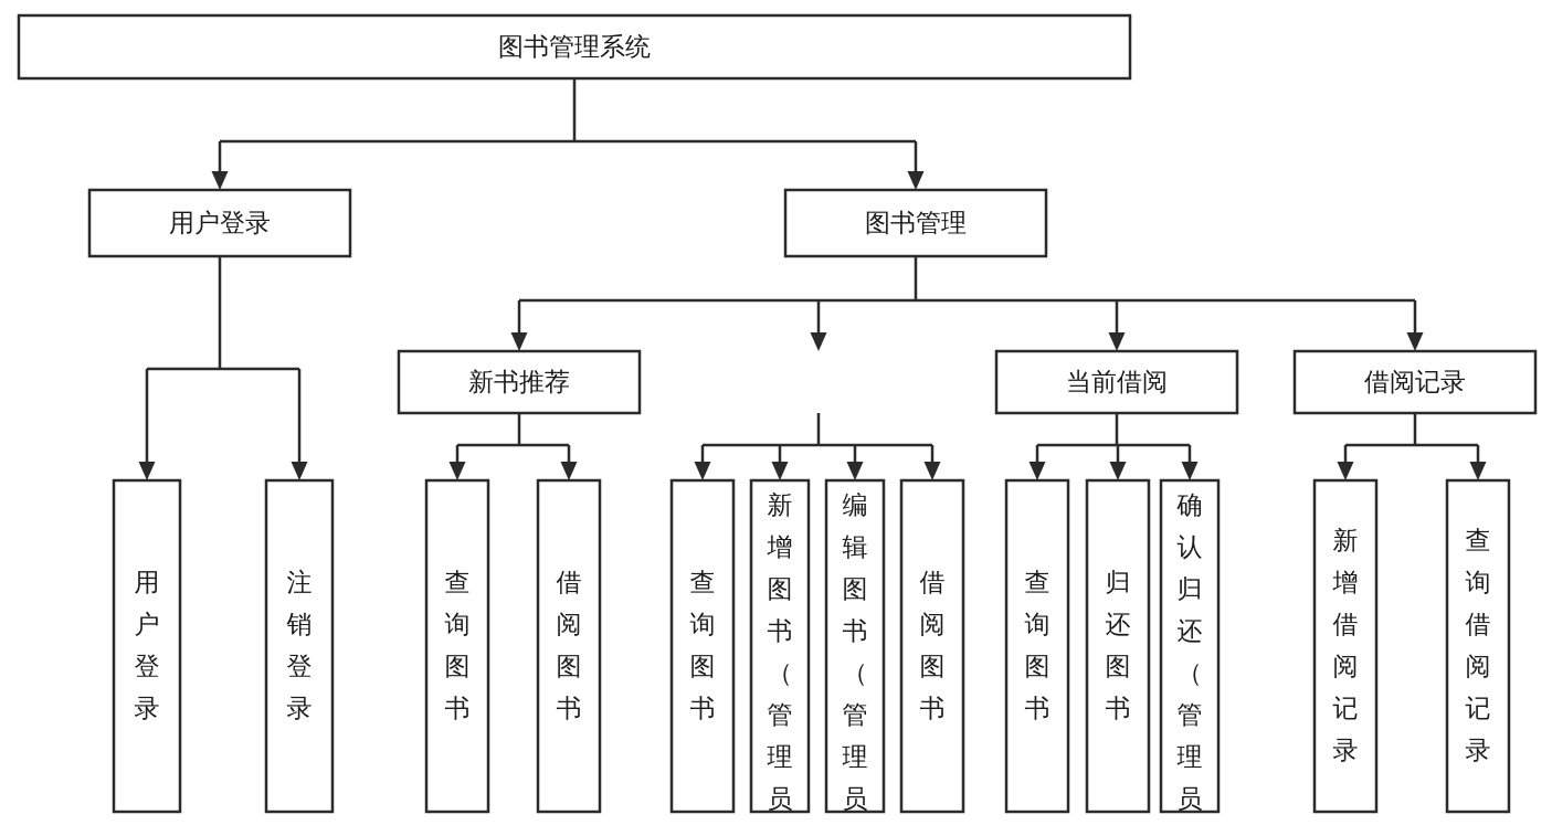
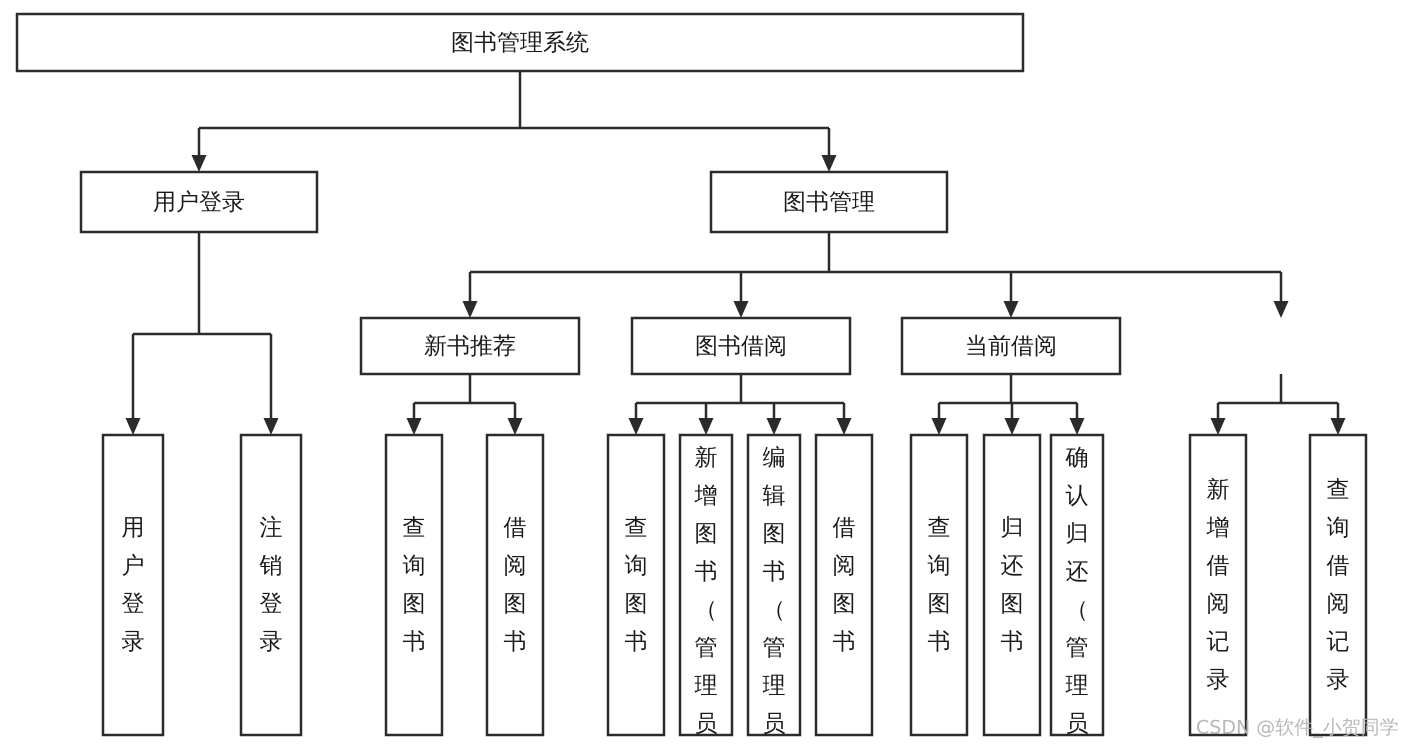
  图书管理系统
  用户登录
  图书管理
  新书推荐
+ 图书借阅
  当前借阅
- 借阅记录
  用户登录
  注销登录
  查询图书
  借阅图书
  查询图书
  新增图书（管理员
  编辑图书（管理员
  借阅图书
  查询图书
  归还图书
  确认归还（管理员
  新增借阅记录
  查询借阅记录
+ CSDN @软件_小贺同学
